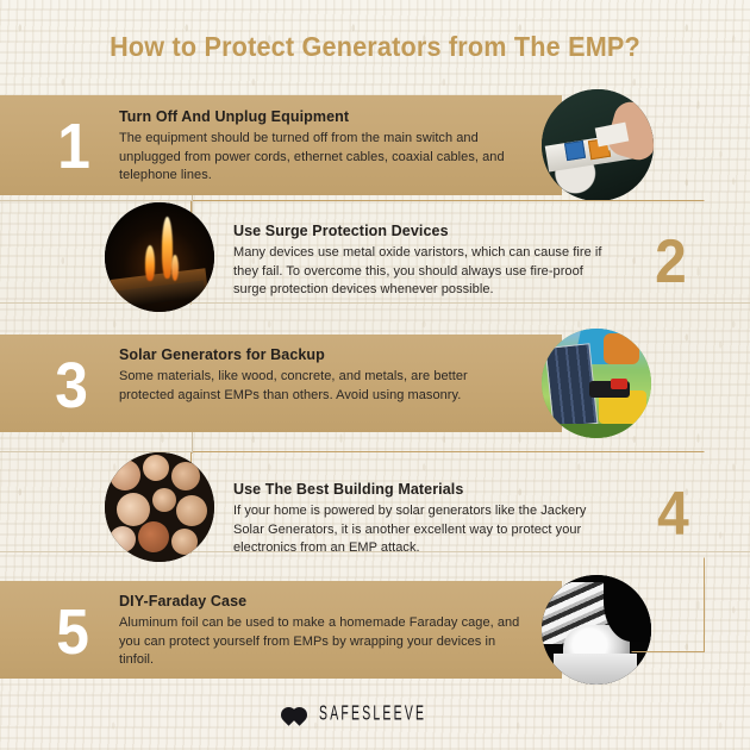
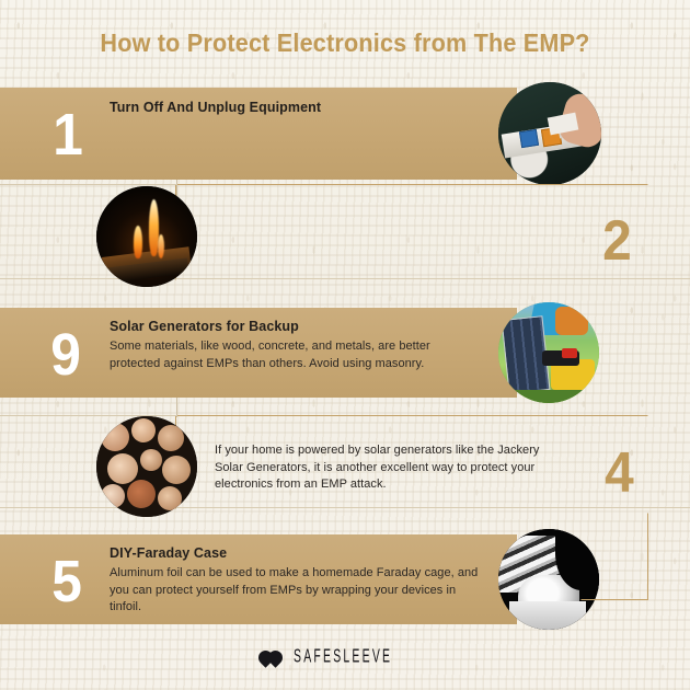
- How to Protect Generators from The EMP?
+ How to Protect Electronics from The EMP?
  1
  Turn Off And Unplug Equipment
- The equipment should be turned off from the main switch and unplugged from power cords, ethernet cables, coaxial cables, and telephone lines.
- Use Surge Protection Devices
- Many devices use metal oxide varistors, which can cause fire if they fail. To overcome this, you should always use fire-proof surge protection devices whenever possible.
  2
- 3
+ 9
  Solar Generators for Backup
  Some materials, like wood, concrete, and metals, are better protected against EMPs than others. Avoid using masonry.
- Use The Best Building Materials
  If your home is powered by solar generators like the Jackery Solar Generators, it is another excellent way to protect your electronics from an EMP attack.
  4
  5
  DIY-Faraday Case
  Aluminum foil can be used to make a homemade Faraday cage, and you can protect yourself from EMPs by wrapping your devices in tinfoil.
  SAFESLEEVE
